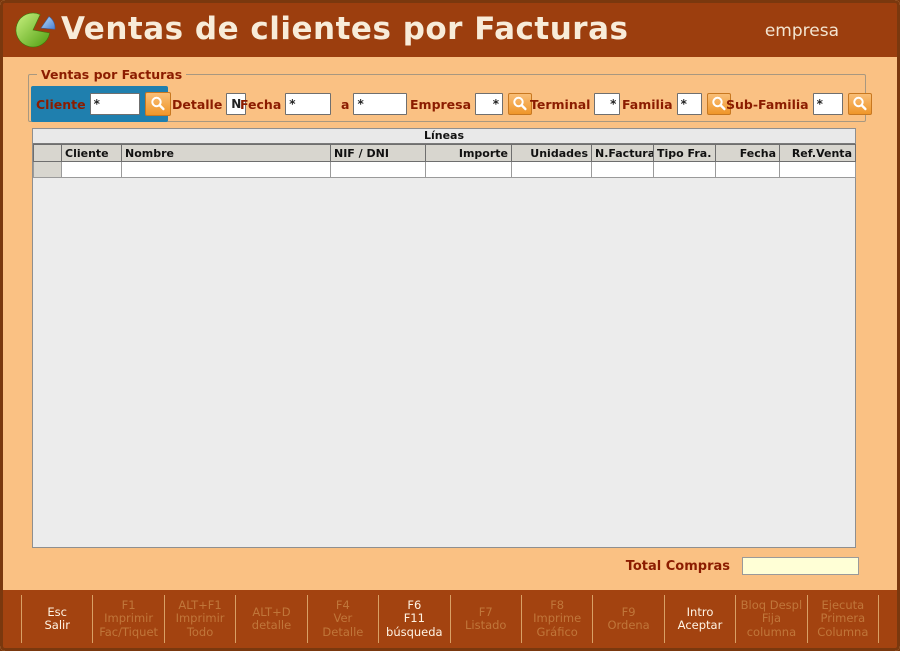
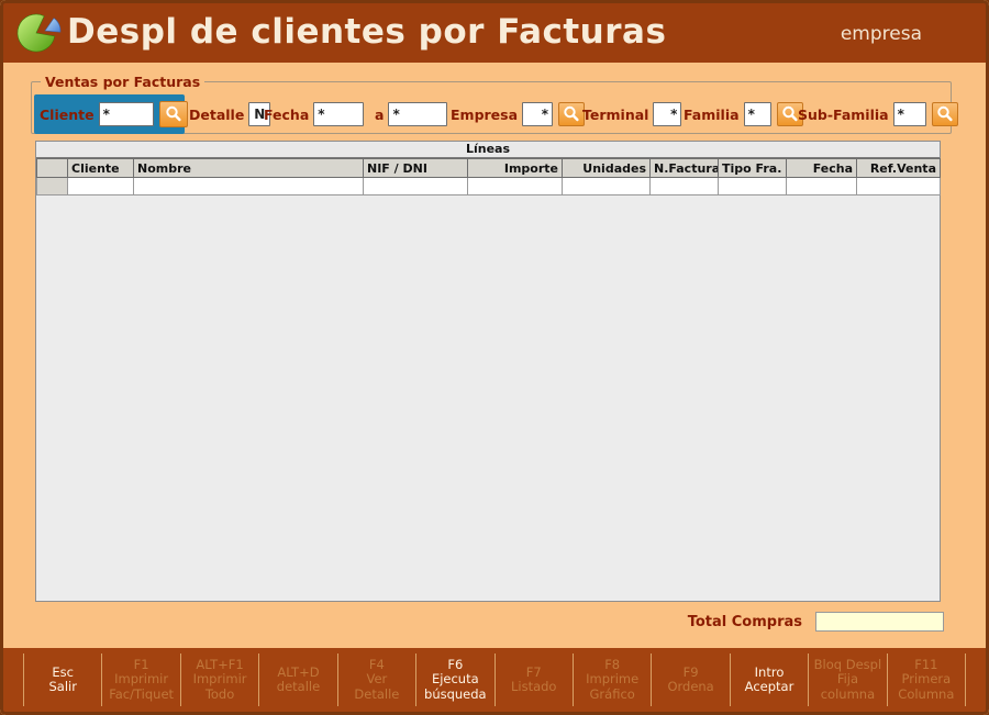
- Ventas de clientes por Facturas
+ Despl de clientes por Facturas
  empresa
  Ventas por Facturas
  Cliente
  *
  Detalle
  N
  Fecha
  *
  a
  *
  Empresa
  *
  Terminal
  *
  Familia
  *
  Sub-Familia
  *
  Líneas
  	Cliente	Nombre	NIF / DNI	Importe	Unidades	N.Factura	Tipo Fra.	Fecha	Ref.Venta
  Total Compras
  Esc
  Salir
  F1
  Imprimir
  Fac/Tiquet
  ALT+F1
  Imprimir
  Todo
  ALT+D
  detalle
  F4
  Ver
  Detalle
  F6
- F11
+ Ejecuta
  búsqueda
  F7
  Listado
  F8
  Imprime
  Gráfico
  F9
  Ordena
  Intro
  Aceptar
  Bloq Despl
  Fija
  columna
- Ejecuta
+ F11
  Primera
  Columna
